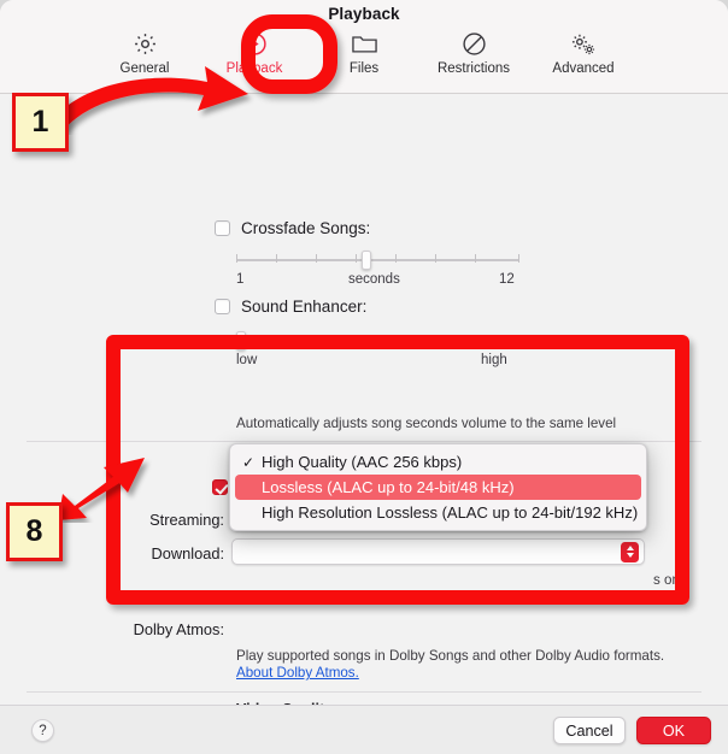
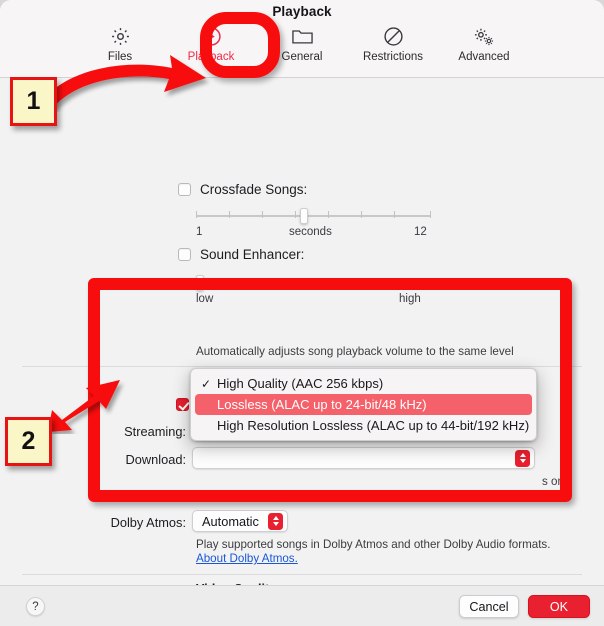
  Playback
- General
+ Files
  Playback
- Files
+ General
  Restrictions
  Advanced
  Crossfade Songs:
  1
  seconds
  12
  Sound Enhancer:
  low
  high
- Automatically adjusts song seconds volume to the same level
+ Automatically adjusts song playback volume to the same level
  Streaming:
  Download:
  s on
  Dolby Atmos:
+ Automatic
- Play supported songs in Dolby Songs and other Dolby Audio formats.
+ Play supported songs in Dolby Atmos and other Dolby Audio formats.
  About Dolby Atmos.
  ?
  Cancel
  OK
  ✓
  High Quality (AAC 256 kbps)
  Lossless (ALAC up to 24-bit/48 kHz)
- High Resolution Lossless (ALAC up to 24-bit/192 kHz)
+ High Resolution Lossless (ALAC up to 44-bit/192 kHz)
  1
- 8
+ 2
